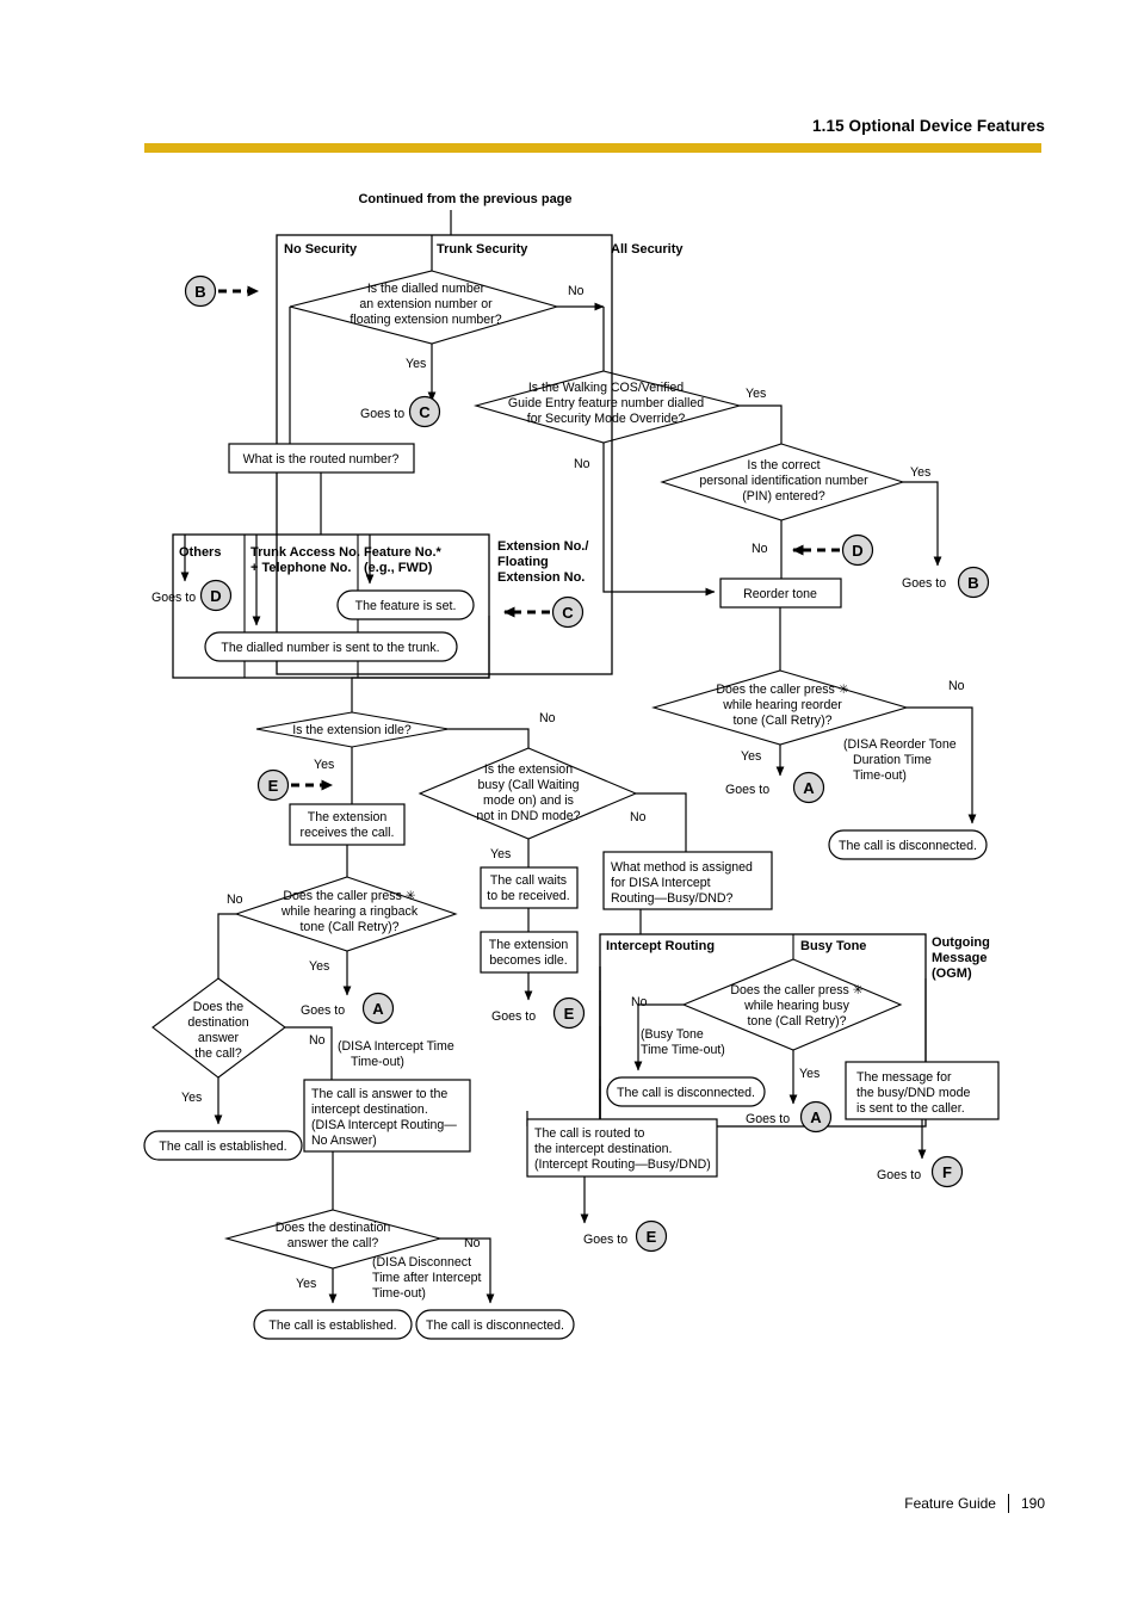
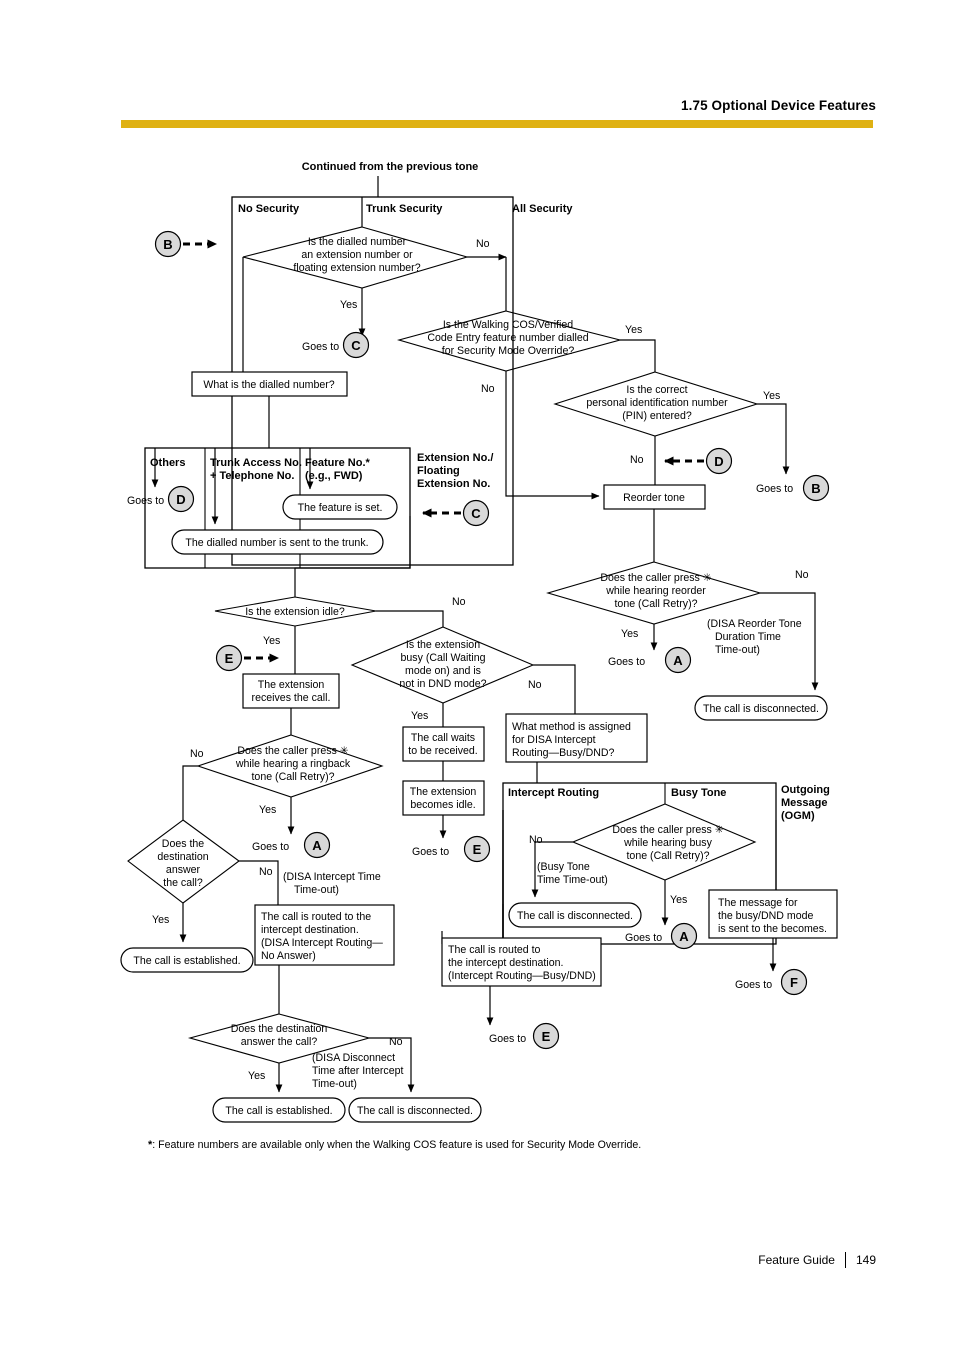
- 1.15 Optional Device Features
+ 1.75 Optional Device Features
- Continued from the previous page
+ Continued from the previous tone
  No Security
  Trunk Security
  All Security
  Is the dialled number
  an extension number or
  floating extension number?
  B
  No
  Yes
  Goes to
  C
  Is the Walking COS/Verified
- Guide Entry feature number dialled
+ Code Entry feature number dialled
  for Security Mode Override?
  Yes
  No
  Is the correct
  personal identification number
  (PIN) entered?
  Yes
  Goes to
  B
  No
  D
  Reorder tone
  Does the caller press ✳
  while hearing reorder
  tone (Call Retry)?
  No
  (DISA Reorder Tone
  Duration Time
  Time-out)
  Yes
  Goes to
  A
  The call is disconnected.
- What is the routed number?
+ What is the dialled number?
  Others
  Trunk Access No.
  + Telephone No.
  Feature No.*
  (e.g., FWD)
  Extension No./
  Floating
  Extension No.
  Goes to
  D
  The dialled number is sent to the trunk.
  The feature is set.
  C
  Is the extension idle?
  No
  Yes
  E
  The extension
  receives the call.
  Does the caller press ✳
  while hearing a ringback
  tone (Call Retry)?
  No
  Yes
  Goes to
  A
  Does the
  destination
  answer
  the call?
  No
  (DISA Intercept Time
  Time-out)
  Yes
  The call is established.
- The call is answer to the
+ The call is routed to the
  intercept destination.
  (DISA Intercept Routing—
  No Answer)
  Does the destination
  answer the call?
  No
  (DISA Disconnect
  Time after Intercept
  Time-out)
  Yes
  The call is established.
  The call is disconnected.
  Is the extension
  busy (Call Waiting
  mode on) and is
  not in DND mode?
  No
  Yes
  The call waits
  to be received.
  The extension
  becomes idle.
  Goes to
  E
  What method is assigned
  for DISA Intercept
  Routing—Busy/DND?
  Intercept Routing
  Busy Tone
  Outgoing
  Message
  (OGM)
  Does the caller press ✳
  while hearing busy
  tone (Call Retry)?
  No
  (Busy Tone
  Time Time-out)
  The call is disconnected.
  Yes
  Goes to
  A
  The message for
  the busy/DND mode
- is sent to the caller.
+ is sent to the becomes.
  Goes to
  F
  The call is routed to
  the intercept destination.
  (Intercept Routing—Busy/DND)
  Goes to
  E
+ *: Feature numbers are available only when the Walking COS feature is used for Security Mode Override.
  Feature Guide
- 190
+ 149
